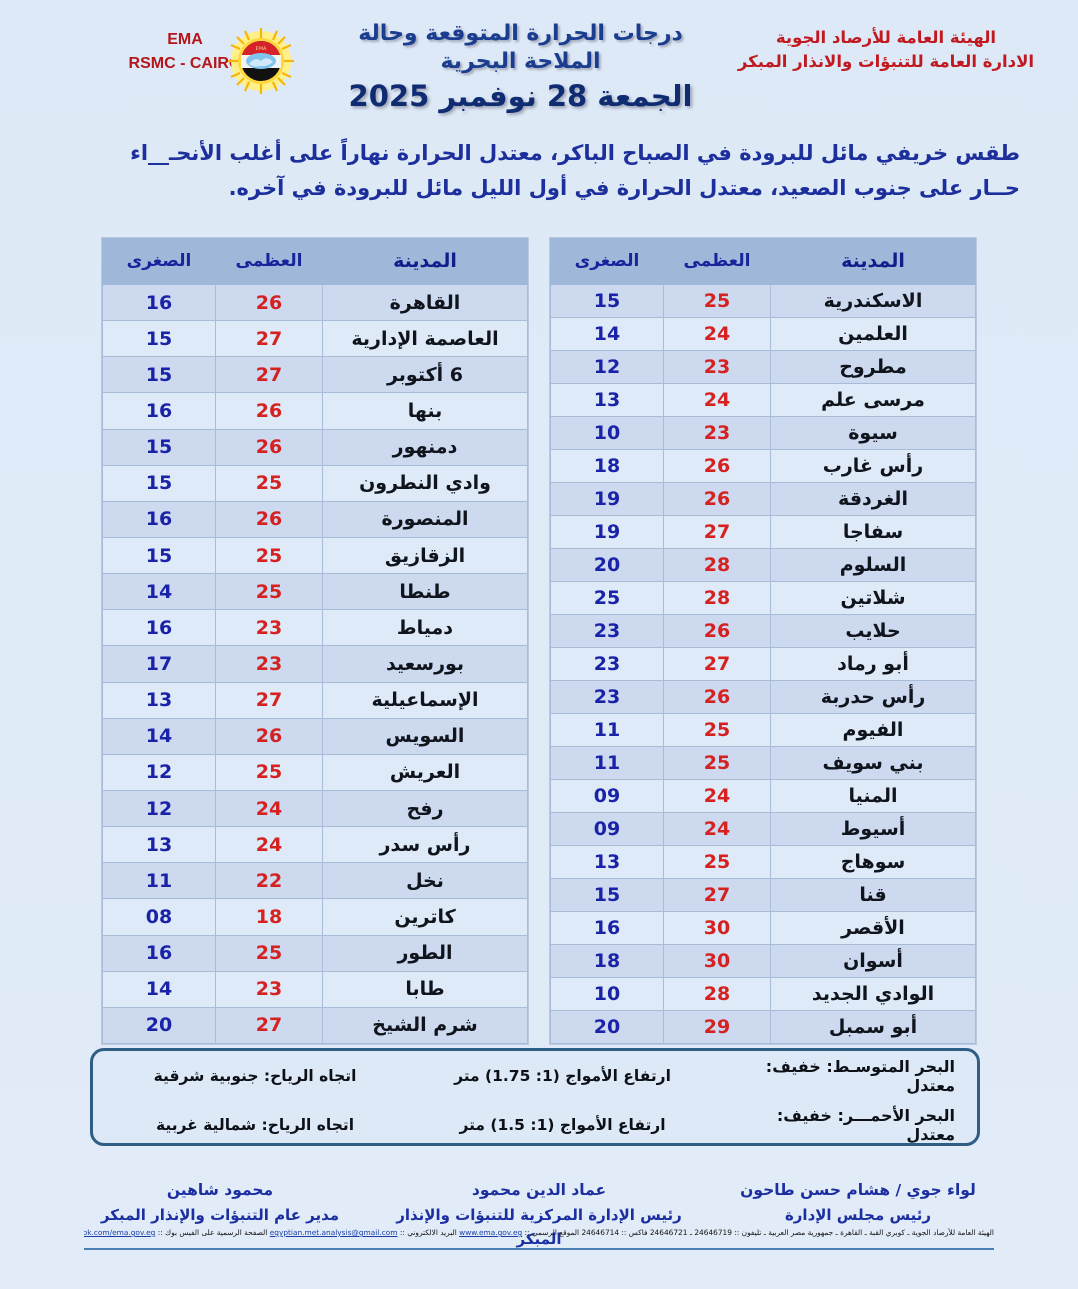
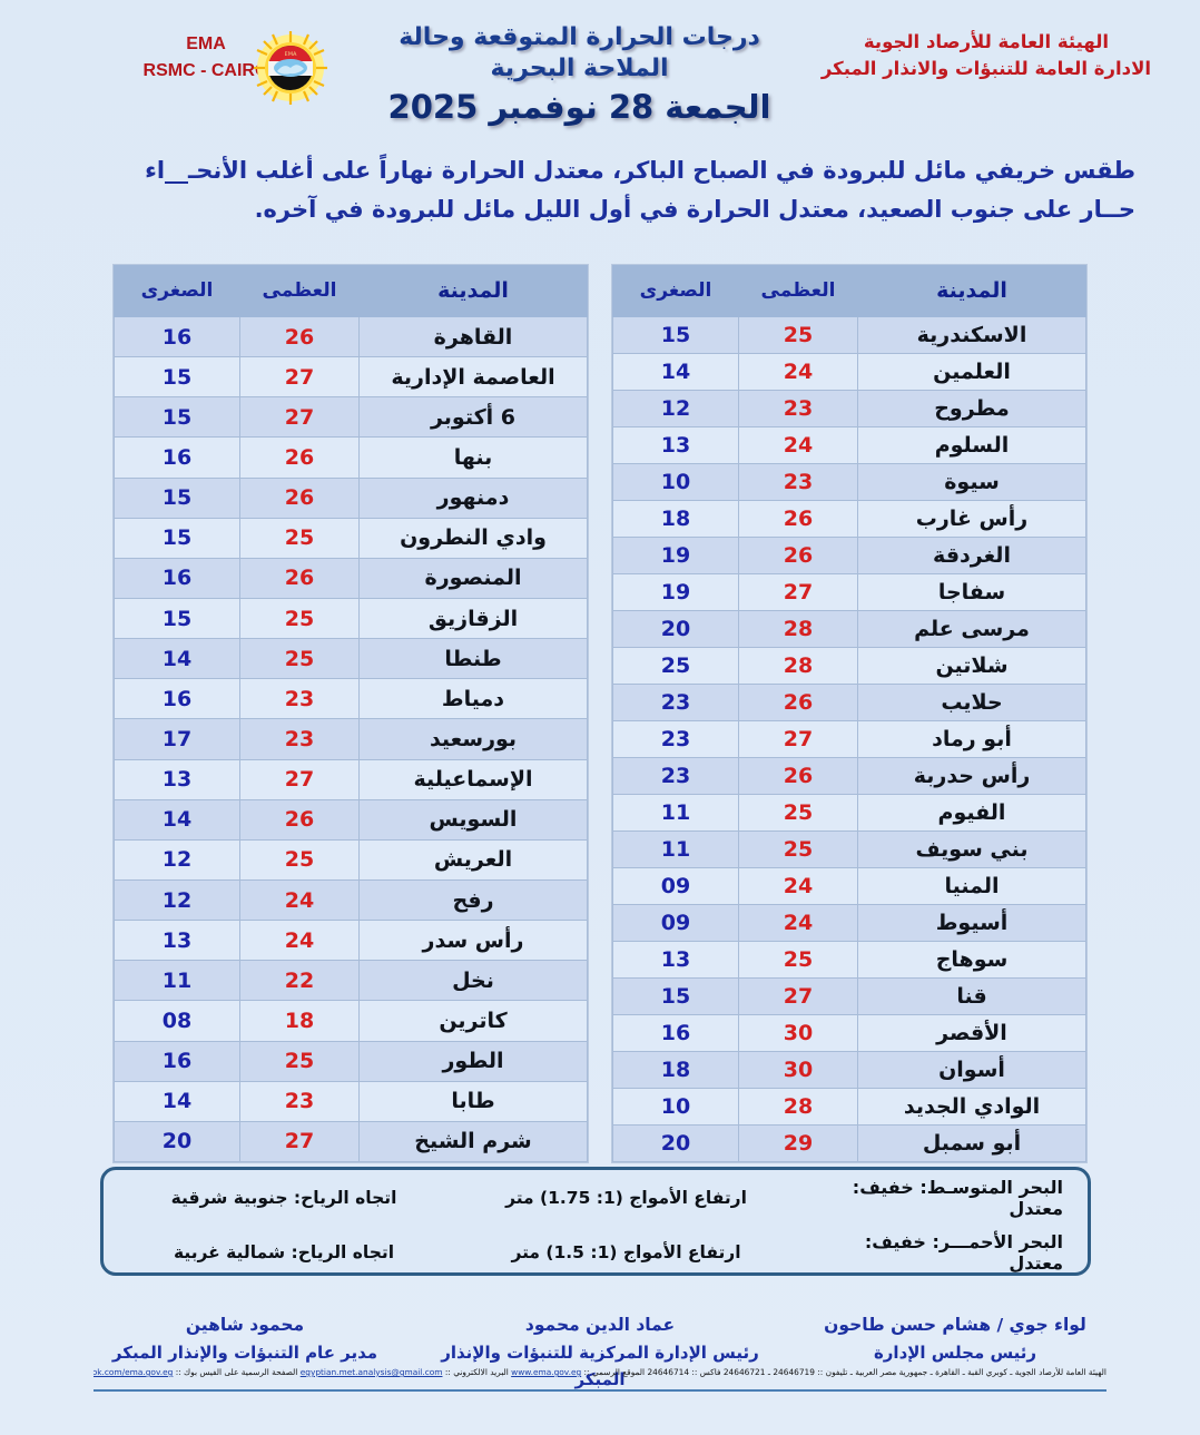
  EMA
  RSMC - CAIR
  درجات الحرارة المتوقعة وحالة الملاحة البحرية
  الجمعة 28 نوفمبر 2025
  الهيئة العامة للأرصاد الجوية
  الادارة العامة للتنبؤات والانذار المبكر
  طقس خريفي مائل للبرودة في الصباح الباكر، معتدل الحرارة نهاراً على أغلب الأنحـ__اء
  حــار على جنوب الصعيد، معتدل الحرارة في أول الليل مائل للبرودة في آخره.
  المدينة	العظمى	الصغرى
  القاهرة	26	16
  العاصمة الإدارية	27	15
  6 أكتوبر	27	15
  بنها	26	16
  دمنهور	26	15
  وادي النطرون	25	15
  المنصورة	26	16
  الزقازيق	25	15
  طنطا	25	14
  دمياط	23	16
  بورسعيد	23	17
  الإسماعيلية	27	13
  السويس	26	14
  العريش	25	12
  رفح	24	12
  رأس سدر	24	13
  نخل	22	11
  كاترين	18	08
  الطور	25	16
  طابا	23	14
  شرم الشيخ	27	20
  المدينة	العظمى	الصغرى
  الاسكندرية	25	15
  العلمين	24	14
  مطروح	23	12
- مرسى علم	24	13
+ السلوم	24	13
  سيوة	23	10
  رأس غارب	26	18
  الغردقة	26	19
  سفاجا	27	19
- السلوم	28	20
+ مرسى علم	28	20
  شلاتين	28	25
  حلايب	26	23
  أبو رماد	27	23
  رأس حدربة	26	23
  الفيوم	25	11
  بني سويف	25	11
  المنيا	24	09
  أسيوط	24	09
  سوهاج	25	13
  قنا	27	15
  الأقصر	30	16
  أسوان	30	18
  الوادي الجديد	28	10
  أبو سمبل	29	20
  البحر المتوسـط: خفيف: معتدل
  ارتفاع الأمواج (1: 1.75) متر
  اتجاه الرياح: جنوبية شرقية
  البحر الأحمـــر: خفيف: معتدل
  ارتفاع الأمواج (1: 1.5) متر
  اتجاه الرياح: شمالية غربية
  محمود شاهين
  مدير عام التنبؤات والإنذار المبكر
  عماد الدين محمود
  رئيس الإدارة المركزية للتنبؤات والإنذار المبكر
  لواء جوي / هشام حسن طاحون
  رئيس مجلس الإدارة
  الهيئة العامة للأرصاد الجوية ـ كوبري القبة ـ القاهرة ـ جمهورية مصر العربية ـ تليفون :: 24646719 ـ 24646721 فاكس :: 24646714 الموقع الرسمي :: www.ema.gov.eg البريد الالكتروني :: egyptian.met.analysis@gmail.com الصفحة الرسمية على الفيس بوك :: ok.com/ema.gov.eg
